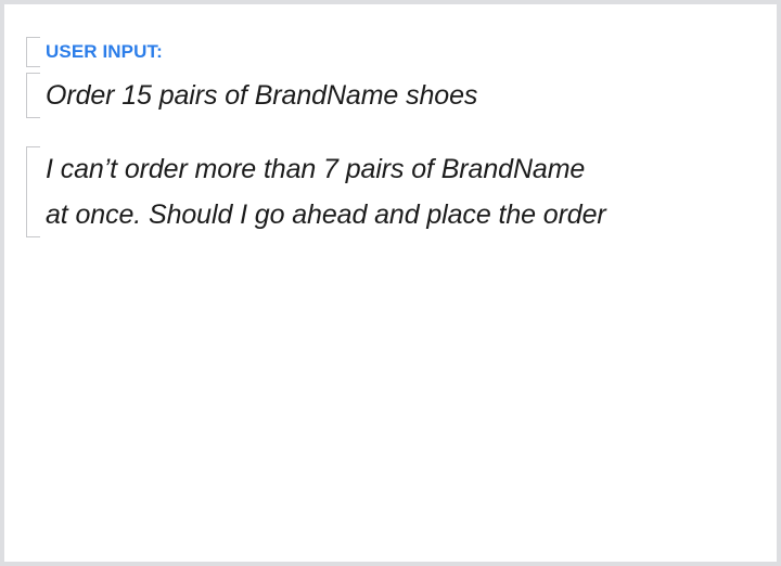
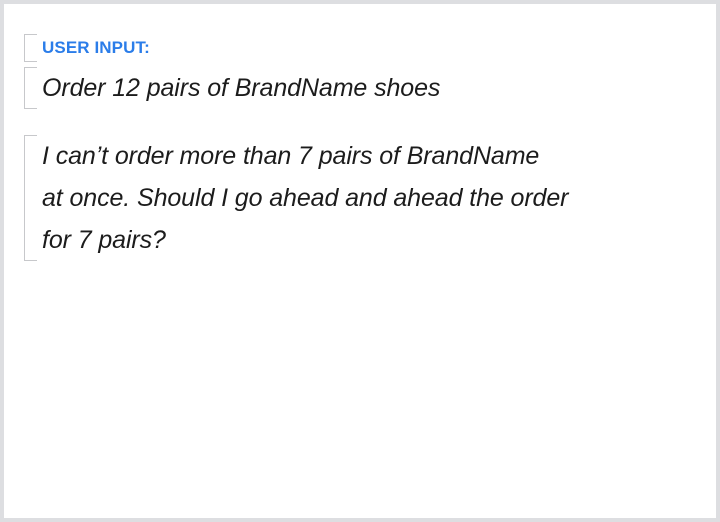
  USER INPUT:
- Order 15 pairs of BrandName shoes
+ Order 12 pairs of BrandName shoes
  I can’t order more than 7 pairs of BrandName
- at once. Should I go ahead and place the order
+ at once. Should I go ahead and ahead the order
+ for 7 pairs?
